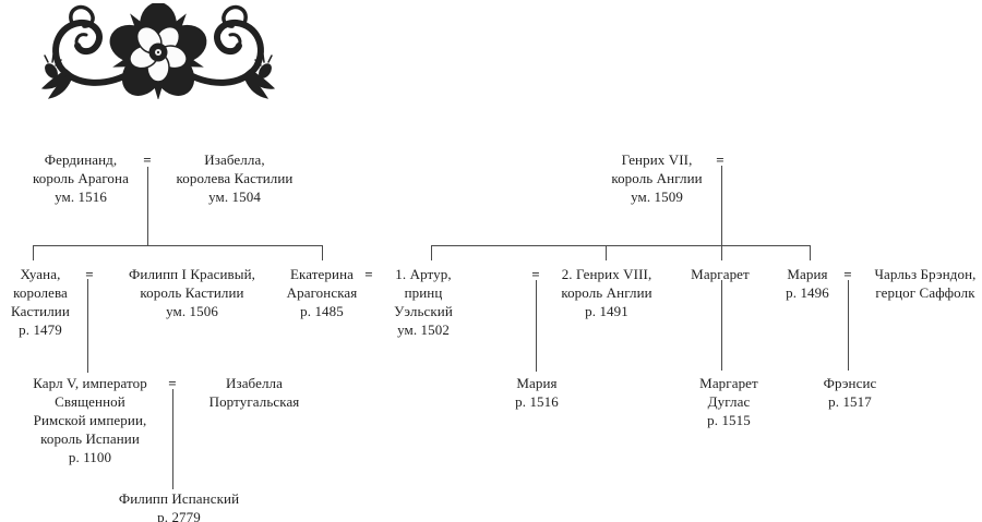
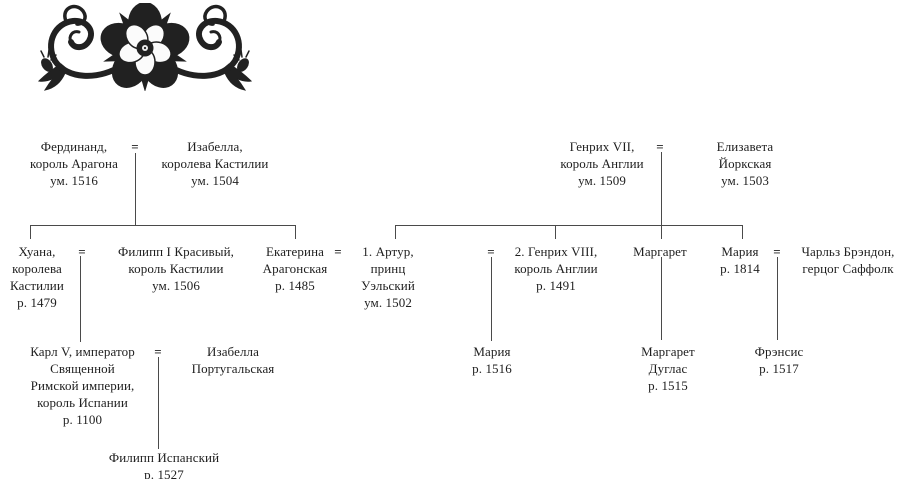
  Фердинанд,
  король Арагона
  ум. 1516
  =
  Изабелла,
  королева Кастилии
  ум. 1504
  Генрих VII,
  король Англии
  ум. 1509
  =
+ Елизавета
+ Йоркская
+ ум. 1503
  Хуана,
  королева
  Кастилии
  р. 1479
  =
  Филипп I Красивый,
  король Кастилии
  ум. 1506
  Екатерина
  Арагонская
  р. 1485
  =
  1. Артур,
  принц
  Уэльский
  ум. 1502
  =
  2. Генрих VIII,
  король Англии
  р. 1491
  Маргарет
  Мария
- р. 1496
+ р. 1814
  =
  Чарльз Брэндон,
  герцог Саффолк
  Карл V, император
  Священной
  Римской империи,
  король Испании
  р. 1100
  =
  Изабелла
  Португальская
  Мария
  р. 1516
  Маргарет
  Дуглас
  р. 1515
  Фрэнсис
  р. 1517
  Филипп Испанский
- р. 2779
+ р. 1527
